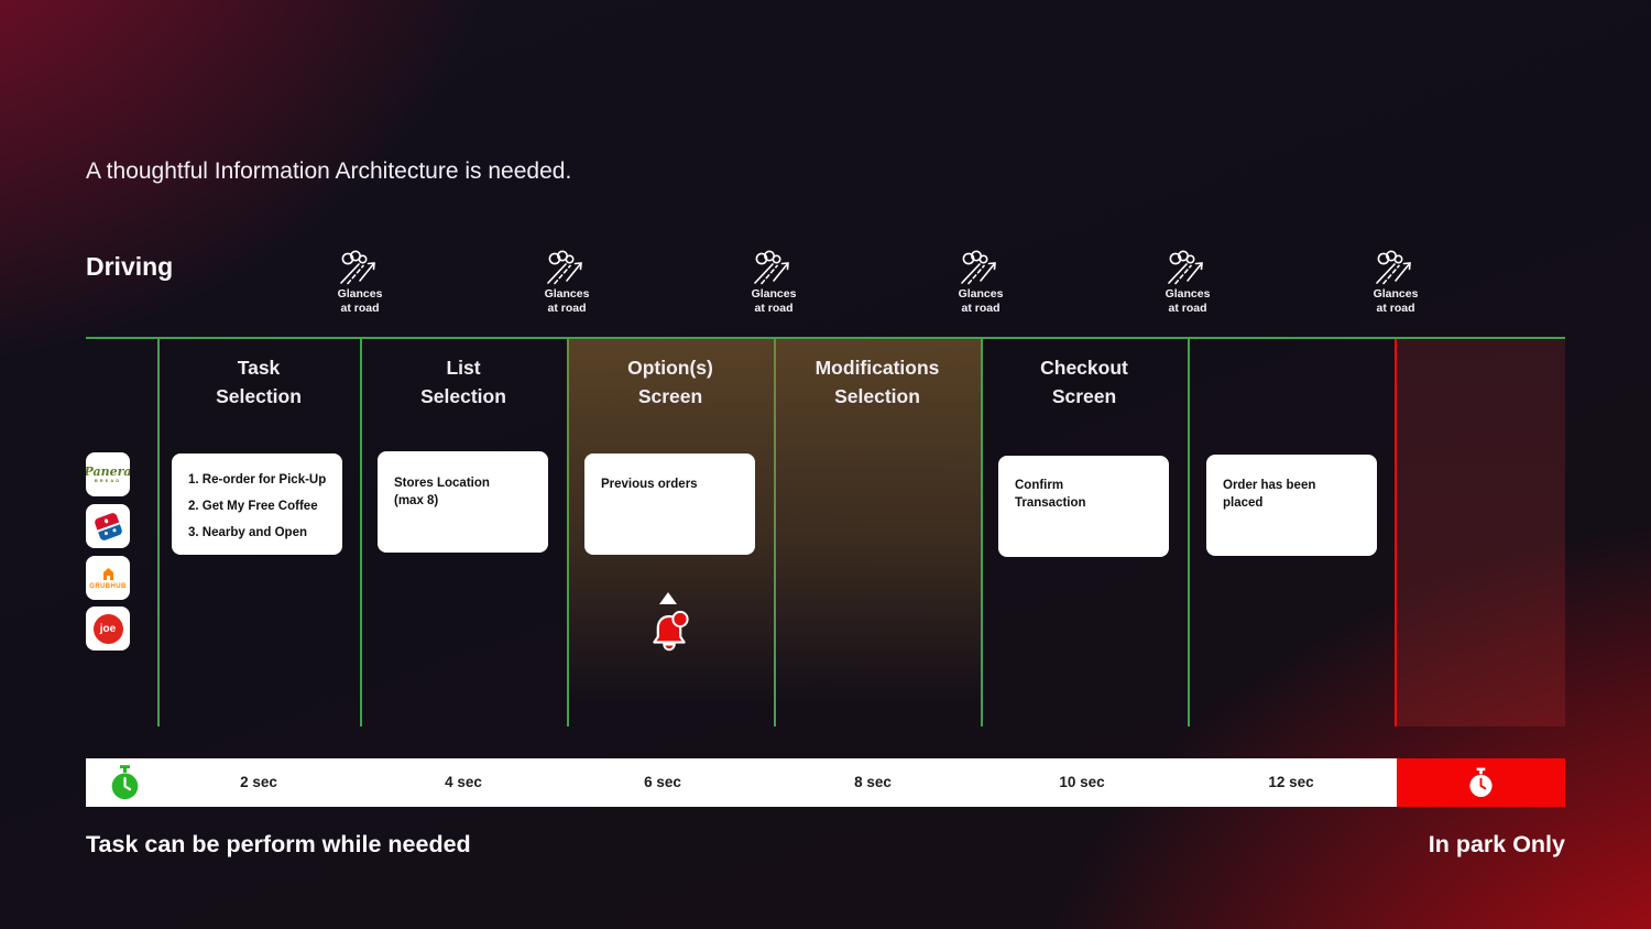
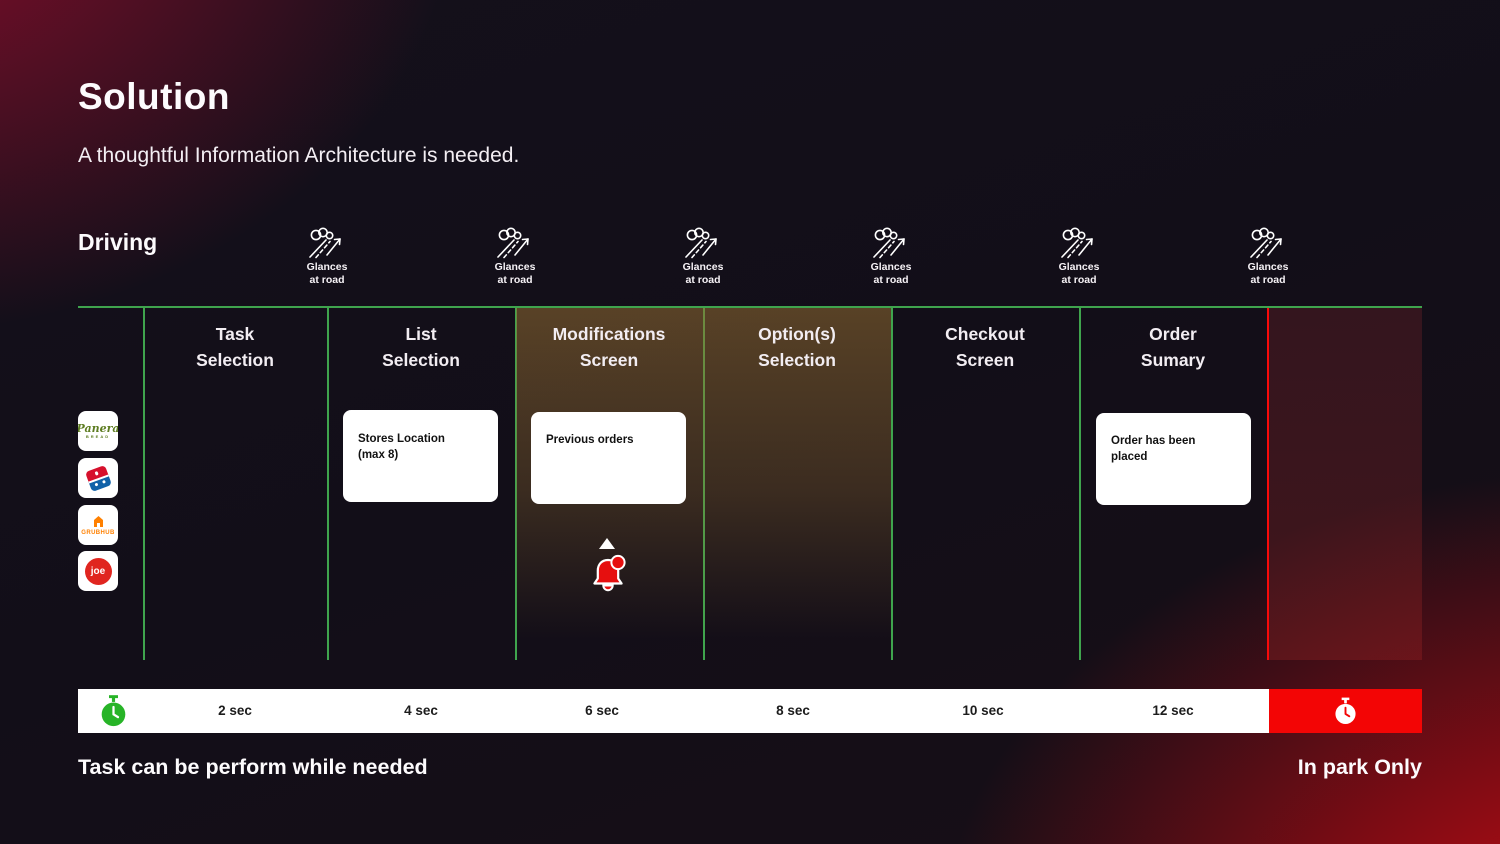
+ Solution
  A thoughtful Information Architecture is needed.
  Driving
  Glances
  at road
  Glances
  at road
  Glances
  at road
  Glances
  at road
  Glances
  at road
  Glances
  at road
  Task
  Selection
  List
  Selection
- Option(s)
+ Modifications
  Screen
- Modifications
+ Option(s)
  Selection
  Checkout
  Screen
+ Order
+ Sumary
  Panera
  joe
- 1. Re-order for Pick-Up
- 2. Get My Free Coffee
- 3. Nearby and Open
  Stores Location
  (max 8)
  Previous orders
- Confirm
- Transaction
  Order has been
  placed
  2 sec
  4 sec
  6 sec
  8 sec
  10 sec
  12 sec
  Task can be perform while needed
  In park Only
